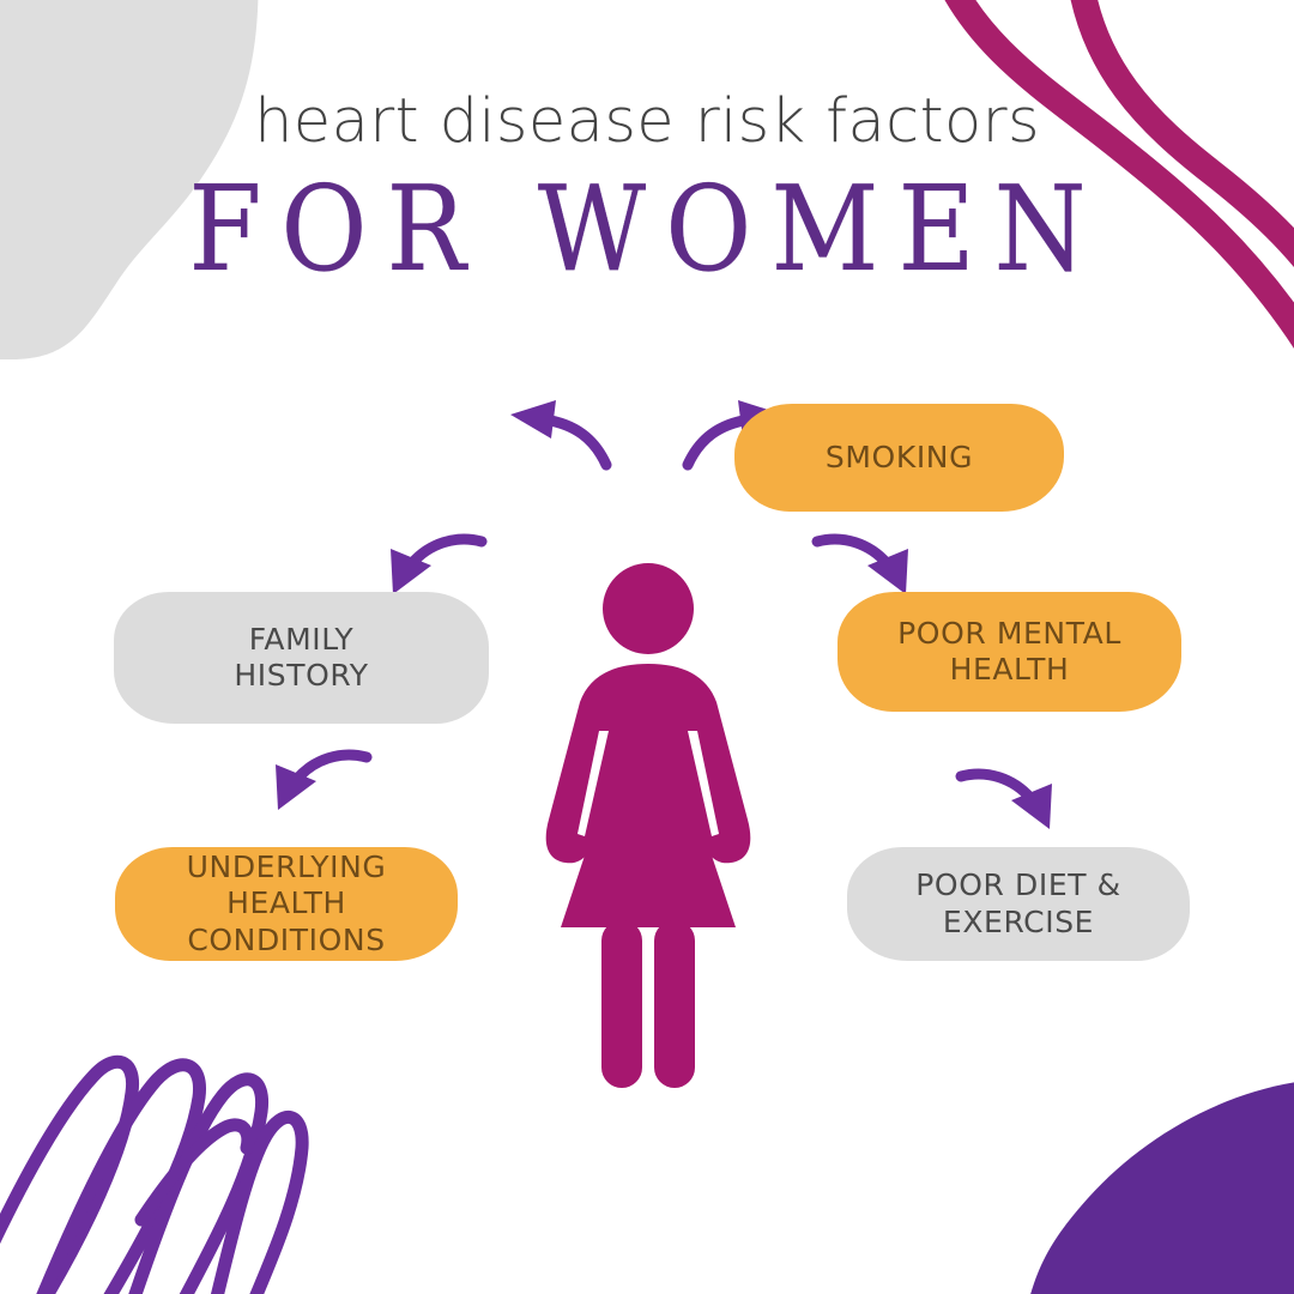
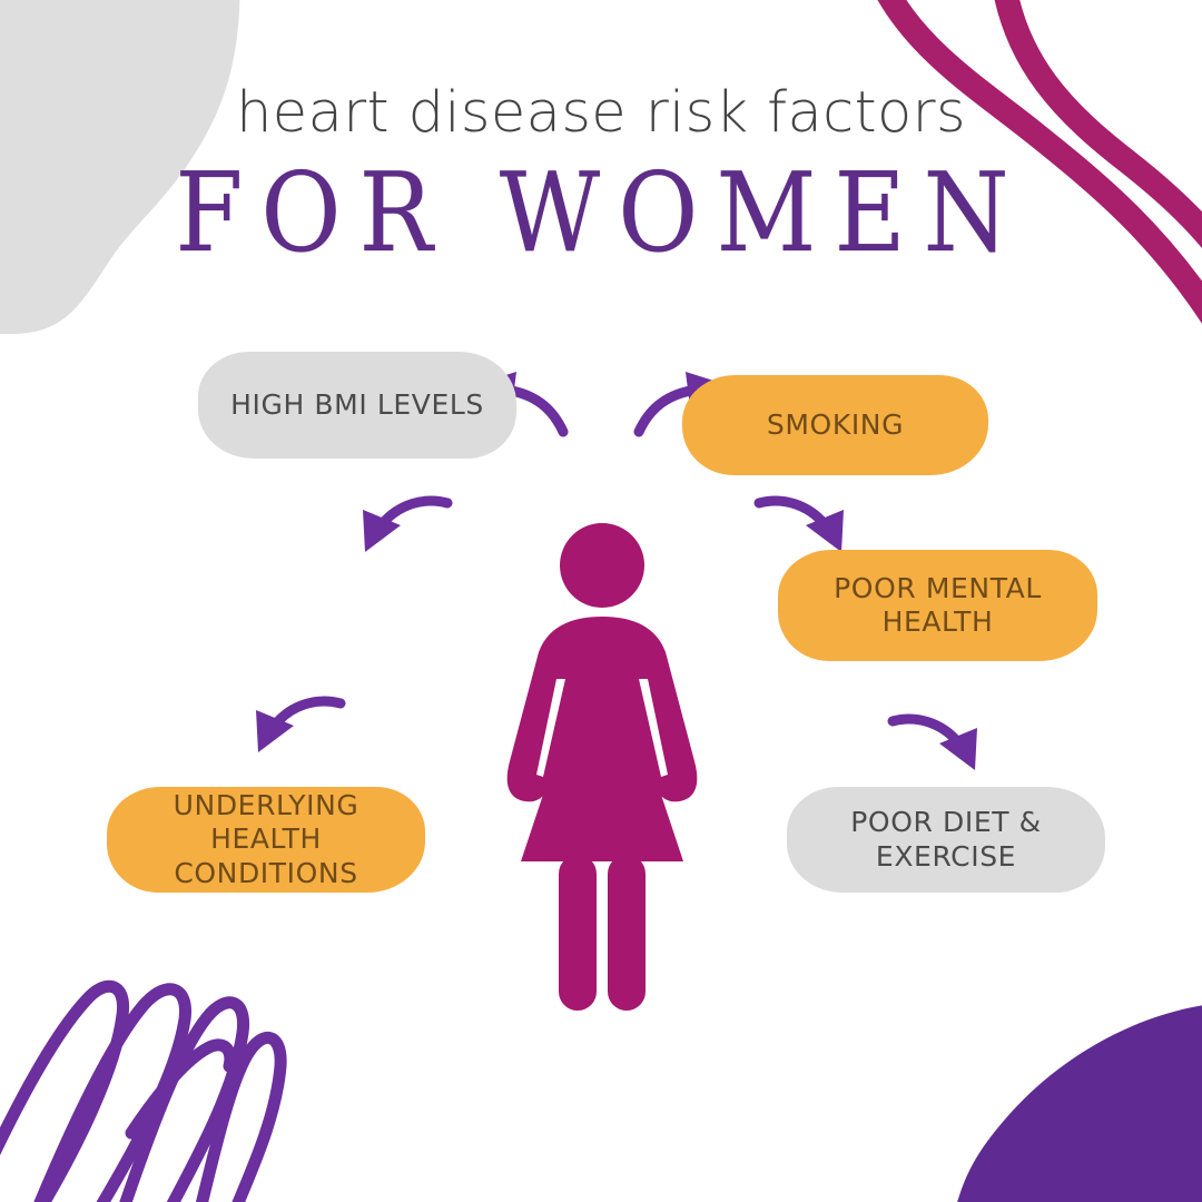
  heart disease risk factors
  FOR WOMEN
+ HIGH BMI LEVELS
  SMOKING
- FAMILY
- HISTORY
  POOR MENTAL
  HEALTH
  UNDERLYING
  HEALTH
  CONDITIONS
  POOR DIET &
  EXERCISE
